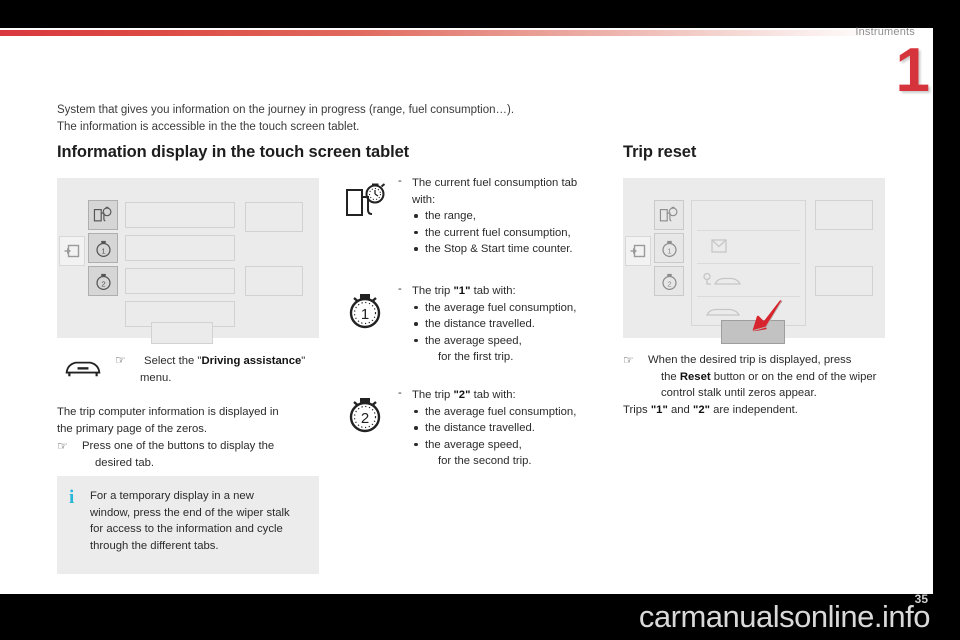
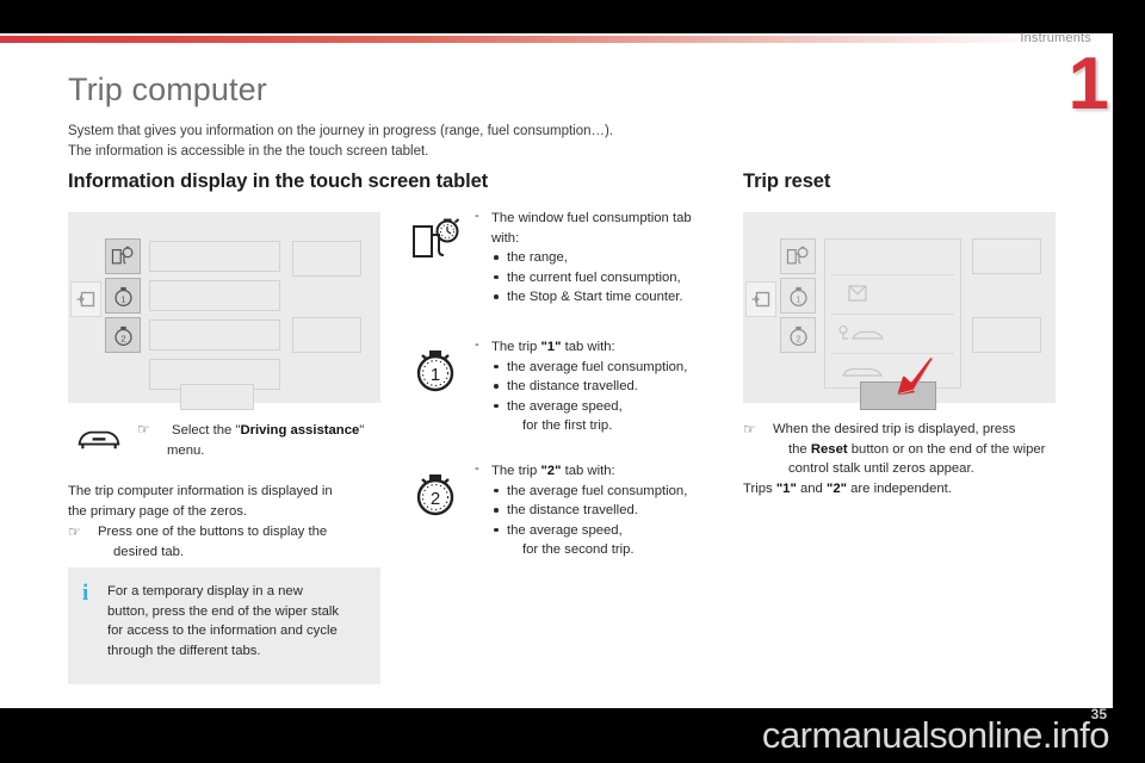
  Instruments
  1
+ Trip computer
  System that gives you information on the journey in progress (range, fuel consumption…).
  The information is accessible in the the touch screen tablet.
  Information display in the touch screen tablet
  Trip reset
  1
  2
  ☞ Select the "Driving assistance"
  menu.
  The trip computer information is displayed in
  the primary page of the zeros.
  ☞
  Press one of the buttons to display the
  desired tab.
  i
  For a temporary display in a new
- window, press the end of the wiper stalk
+ button, press the end of the wiper stalk
  for access to the information and cycle
  through the different tabs.
  -
- The current fuel consumption tab
+ The window fuel consumption tab
  with:
  the range,
  the current fuel consumption,
  the Stop & Start time counter.
  1
  -
  The trip "1" tab with:
  the average fuel consumption,
  the distance travelled.
  the average speed,
  for the first trip.
  2
  -
  The trip "2" tab with:
  the average fuel consumption,
  the distance travelled.
  the average speed,
  for the second trip.
  1
  2
  ☞
  When the desired trip is displayed, press
  the Reset button or on the end of the wiper
  control stalk until zeros appear.
  Trips "1" and "2" are independent.
  carmanualsonline.info
  35
